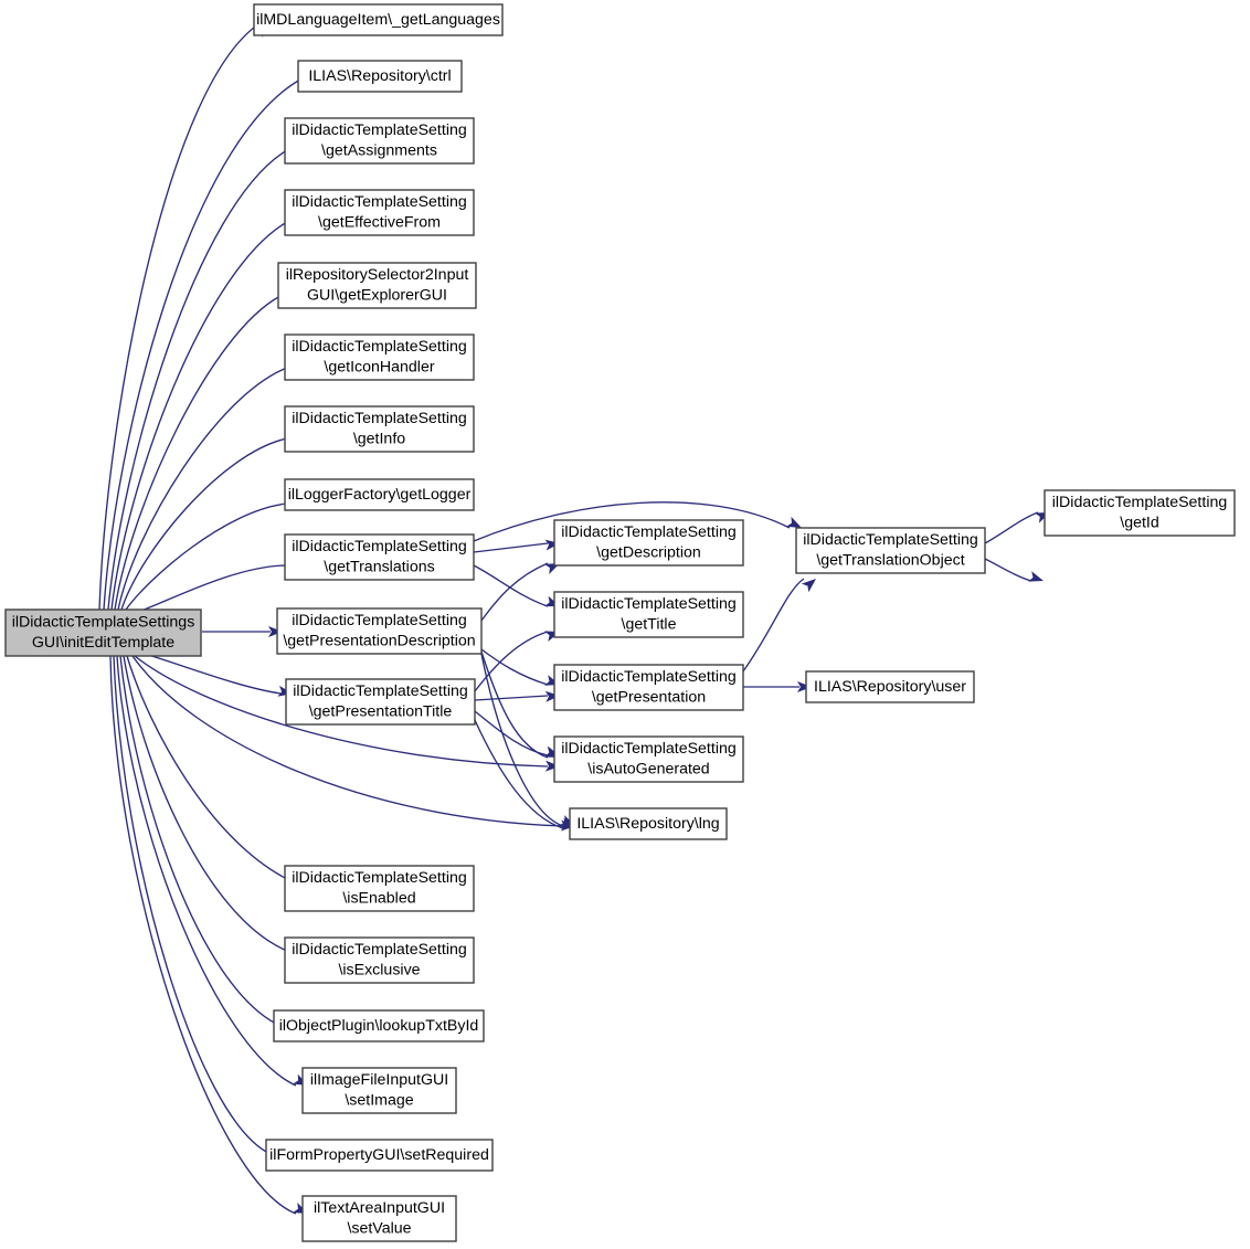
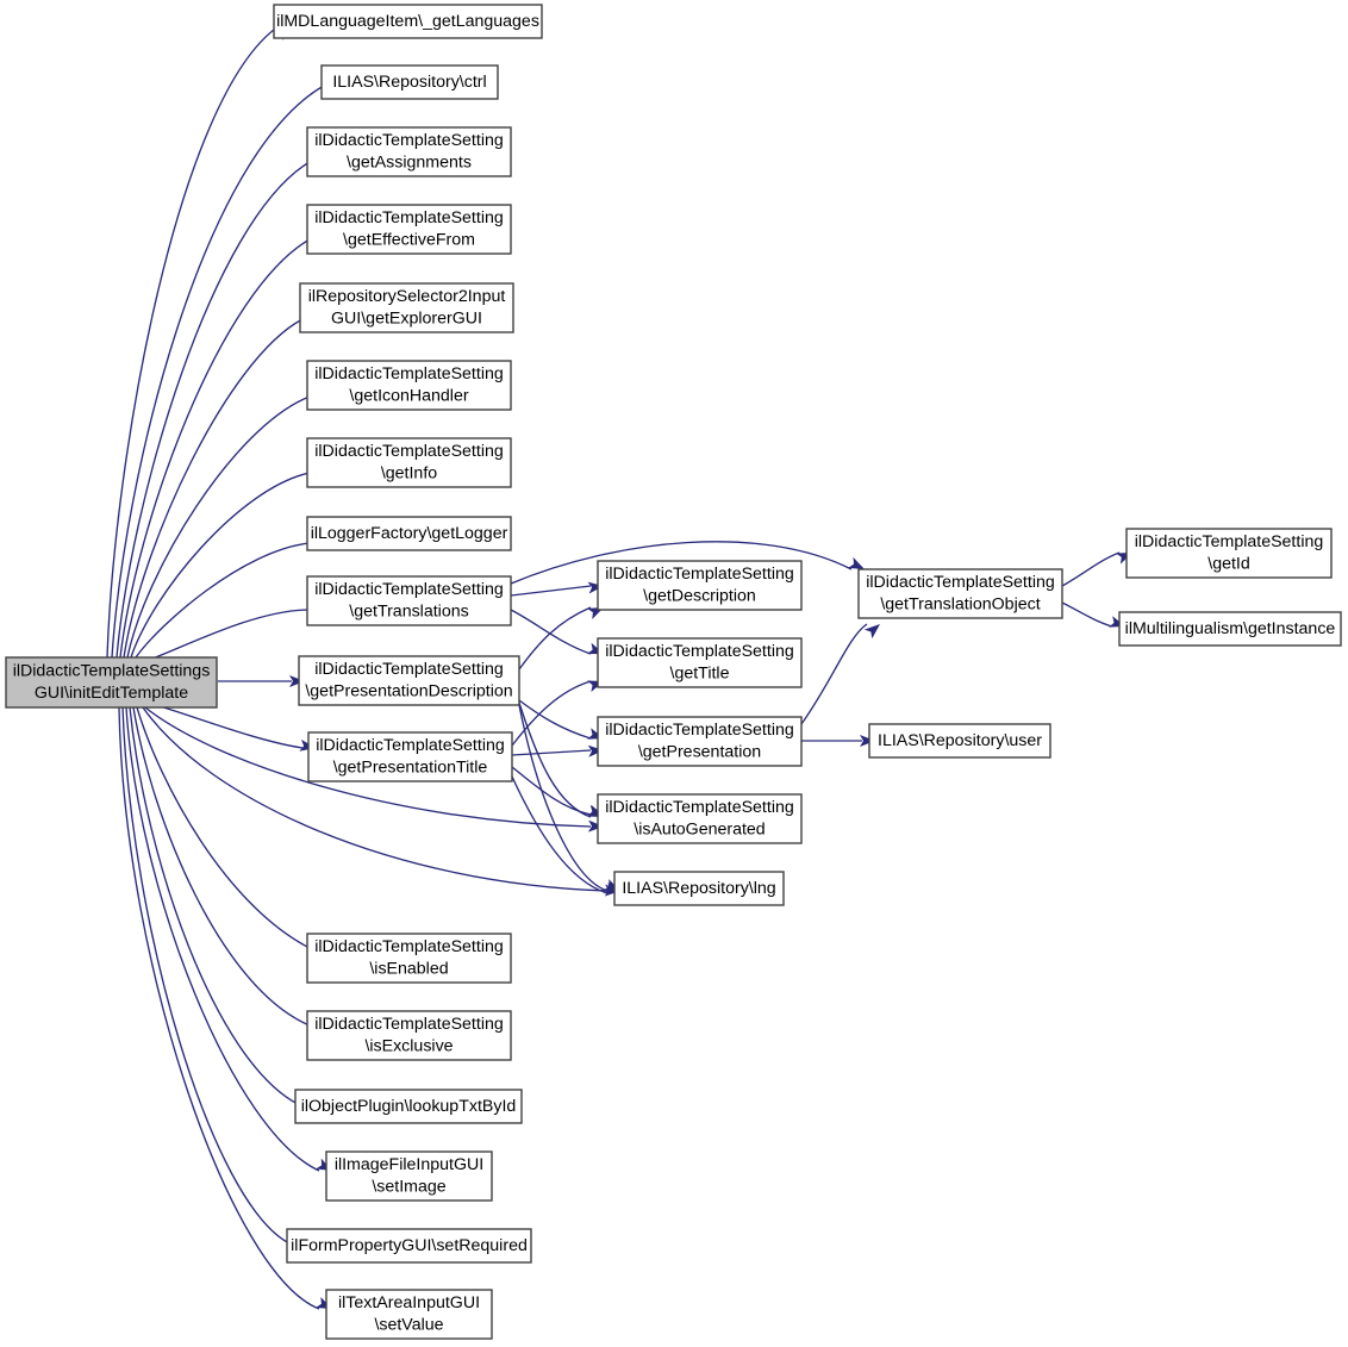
  ilDidacticTemplateSettings
  GUI\initEditTemplate
  ilMDLanguageItem\_getLanguages
  ILIAS\Repository\ctrl
  ilDidacticTemplateSetting
  \getAssignments
  ilDidacticTemplateSetting
  \getEffectiveFrom
  ilRepositorySelector2Input
  GUI\getExplorerGUI
  ilDidacticTemplateSetting
  \getIconHandler
  ilDidacticTemplateSetting
  \getInfo
  ilLoggerFactory\getLogger
  ilDidacticTemplateSetting
  \getTranslations
  ilDidacticTemplateSetting
  \getPresentationDescription
  ilDidacticTemplateSetting
  \getPresentationTitle
  ilDidacticTemplateSetting
  \isEnabled
  ilDidacticTemplateSetting
  \isExclusive
  ilObjectPlugin\lookupTxtById
  ilImageFileInputGUI
  \setImage
  ilFormPropertyGUI\setRequired
  ilTextAreaInputGUI
  \setValue
  ilDidacticTemplateSetting
  \getDescription
  ilDidacticTemplateSetting
  \getTitle
  ilDidacticTemplateSetting
  \getPresentation
  ilDidacticTemplateSetting
  \isAutoGenerated
  ILIAS\Repository\lng
  ILIAS\Repository\user
  ilDidacticTemplateSetting
  \getTranslationObject
  ilDidacticTemplateSetting
  \getId
+ ilMultilingualism\getInstance
